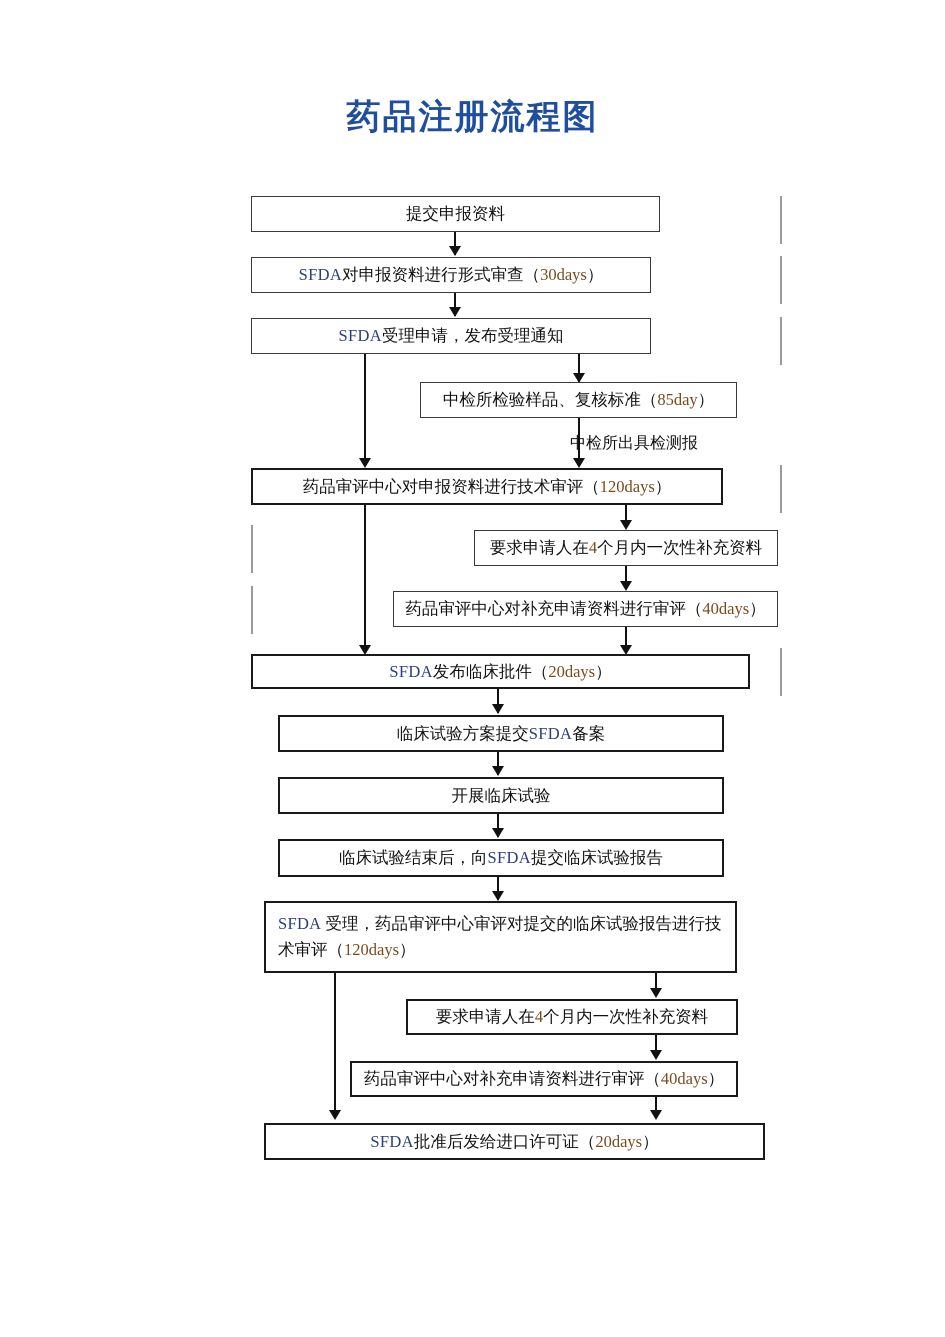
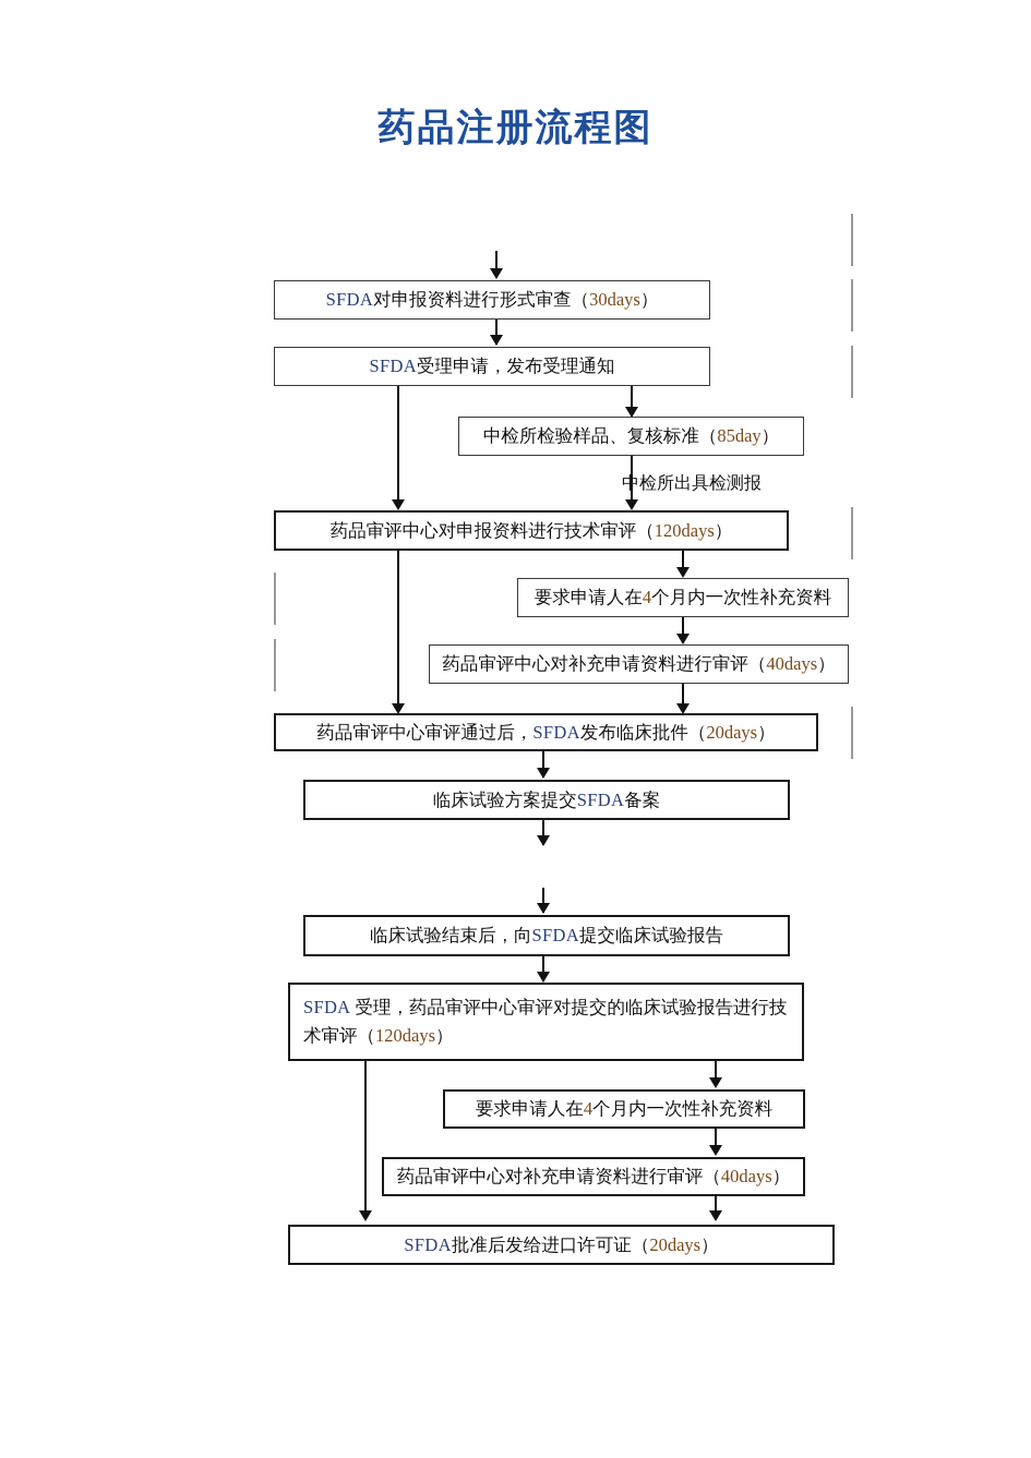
  药品注册流程图
  中检所出具检测报
- 提交申报资料
  SFDA
  对申报资料进行形式审查（
  30days
  ）
  SFDA
  受理申请，发布受理通知
  中检所检验样品、复核标准（
  85day
  ）
  药品审评中心对申报资料进行技术审评（
  120days
  ）
  要求申请人在
  4
  个月内一次性补充资料
  药品审评中心对补充申请资料进行审评（
  40days
  ）
+ 药品审评中心审评通过后，
  SFDA
  发布临床批件（
  20days
  ）
  临床试验方案提交
  SFDA
  备案
- 开展临床试验
  临床试验结束后，向
  SFDA
  提交临床试验报告
  SFDA 受理，药品审评中心审评对提交的临床试验报告进行技术审评（120days）
  要求申请人在
  4
  个月内一次性补充资料
  药品审评中心对补充申请资料进行审评（
  40days
  ）
  SFDA
  批准后发给进口许可证（
  20days
  ）
